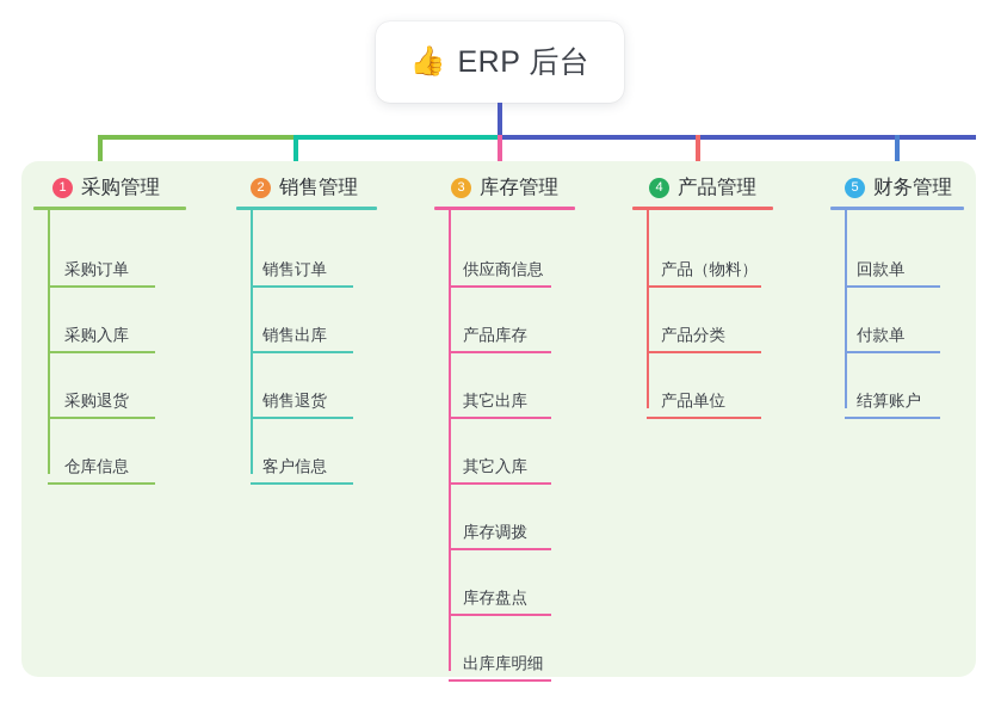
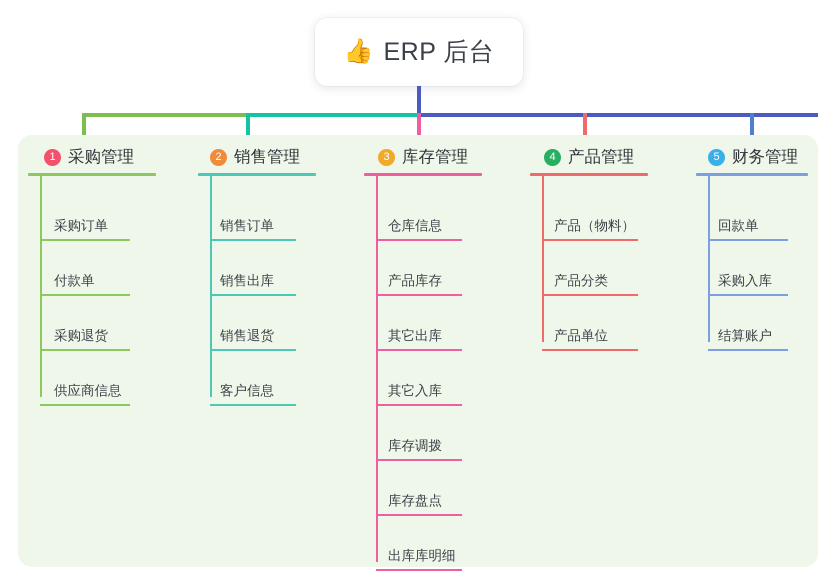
  👍
  ERP 后台
  1
  采购管理
  采购订单
- 采购入库
+ 付款单
  采购退货
- 仓库信息
+ 供应商信息
  2
  销售管理
  销售订单
  销售出库
  销售退货
  客户信息
  3
  库存管理
- 供应商信息
+ 仓库信息
  产品库存
  其它出库
  其它入库
  库存调拨
  库存盘点
  出库库明细
  4
  产品管理
  产品（物料）
  产品分类
  产品单位
  5
  财务管理
  回款单
- 付款单
+ 采购入库
  结算账户
